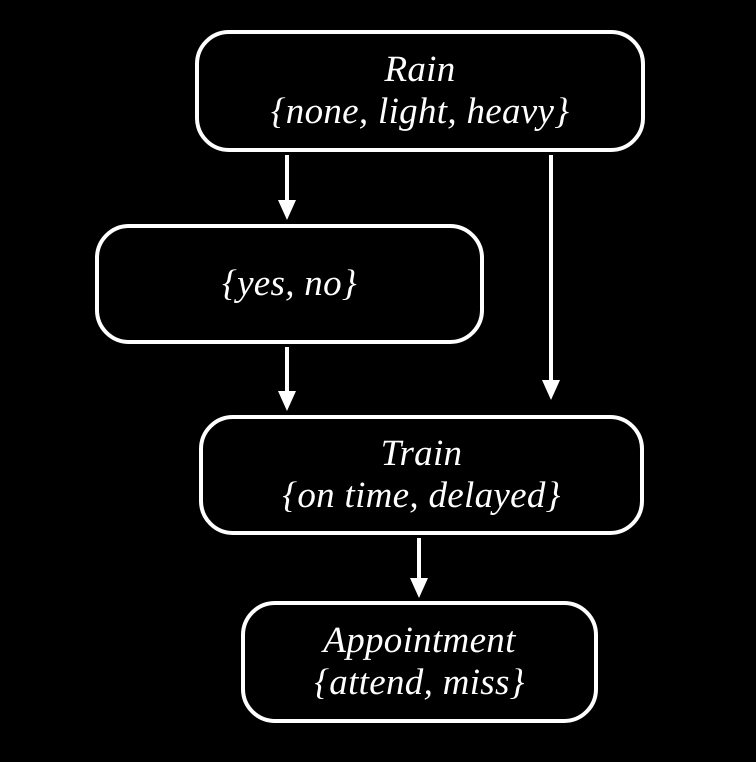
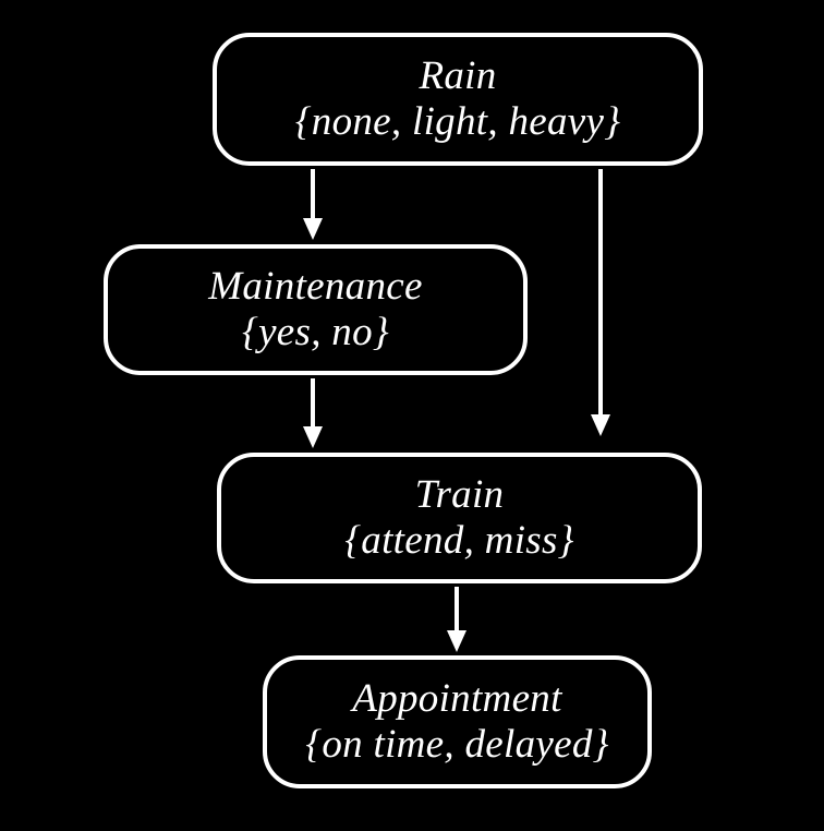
  Rain
  {none, light, heavy}
+ Maintenance
  {yes, no}
  Train
- {on time, delayed}
+ {attend, miss}
  Appointment
- {attend, miss}
+ {on time, delayed}
